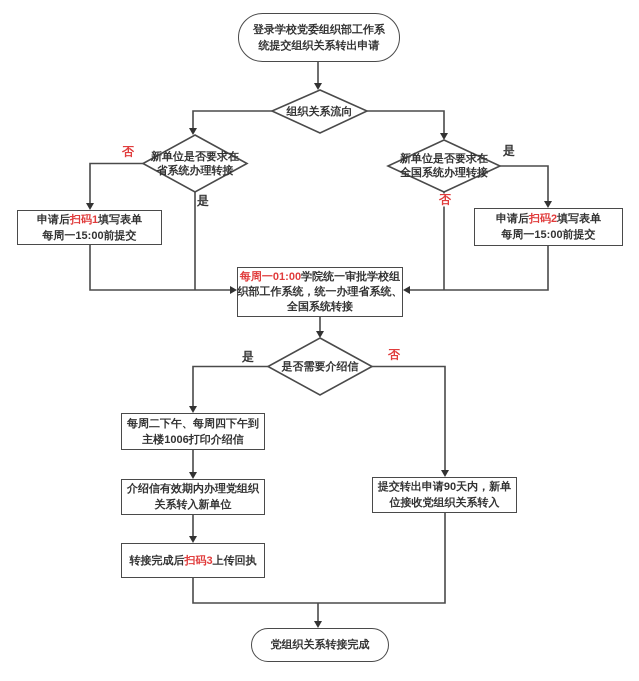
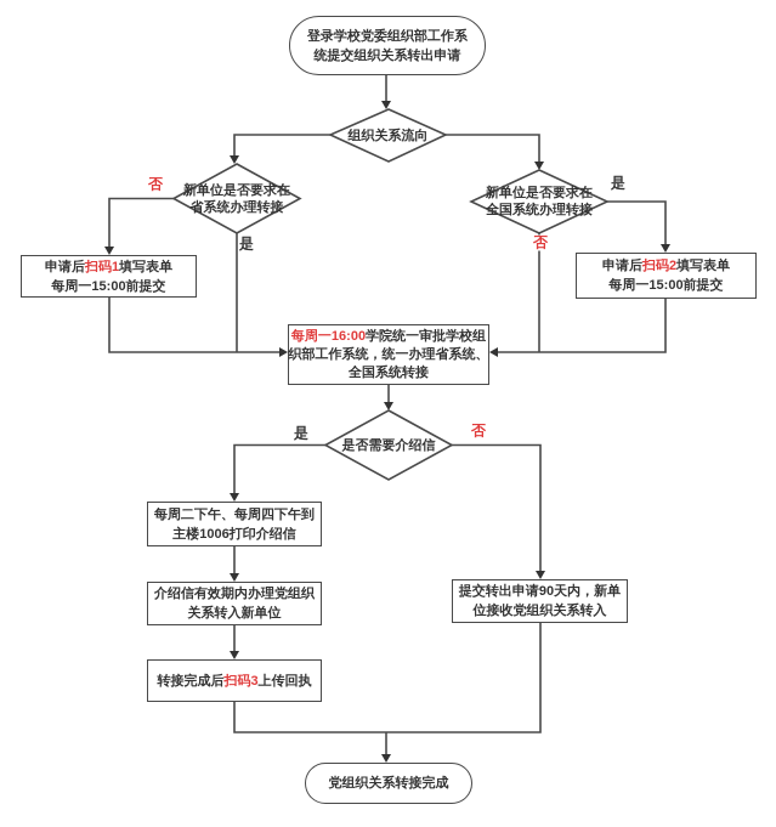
  登录学校党委组织部工作系
  统提交组织关系转出申请
  组织关系流向
  新单位是否要求在
  省系统办理转接
  新单位是否要求在
  全国系统办理转接
  申请后扫码1填写表单
  每周一15:00前提交
  申请后扫码2填写表单
  每周一15:00前提交
- 每周一01:00学院统一审批学校组
+ 每周一16:00学院统一审批学校组
  织部工作系统，统一办理省系统、
  全国系统转接
  是否需要介绍信
  每周二下午、每周四下午到
  主楼1006打印介绍信
  介绍信有效期内办理党组织
  关系转入新单位
  转接完成后扫码3上传回执
  提交转出申请90天内，新单
  位接收党组织关系转入
  党组织关系转接完成
  否
  是
  是
  否
  是
  否
